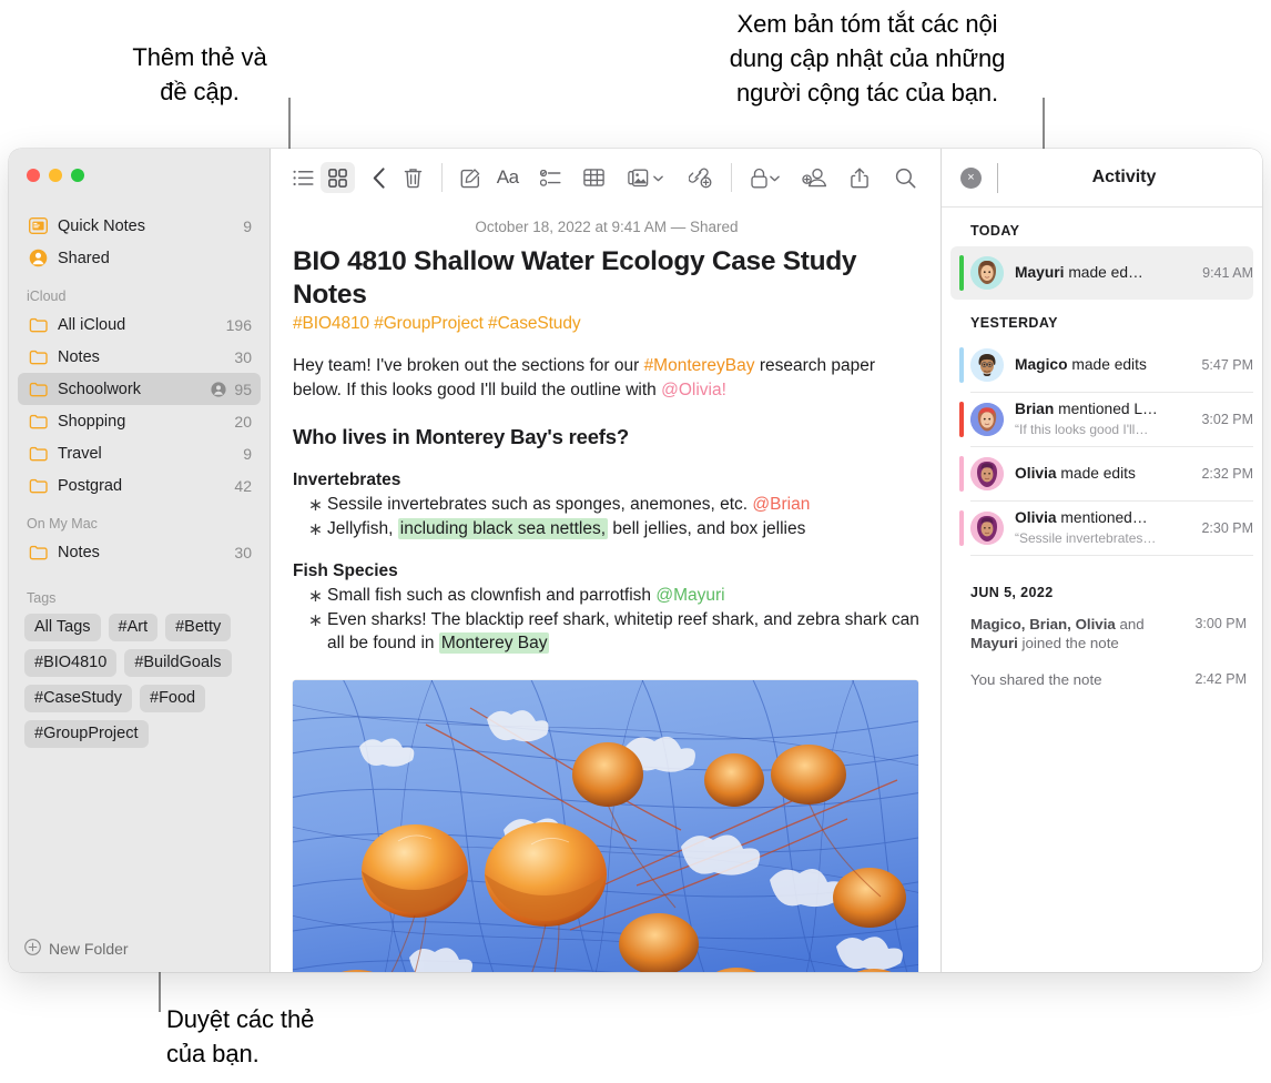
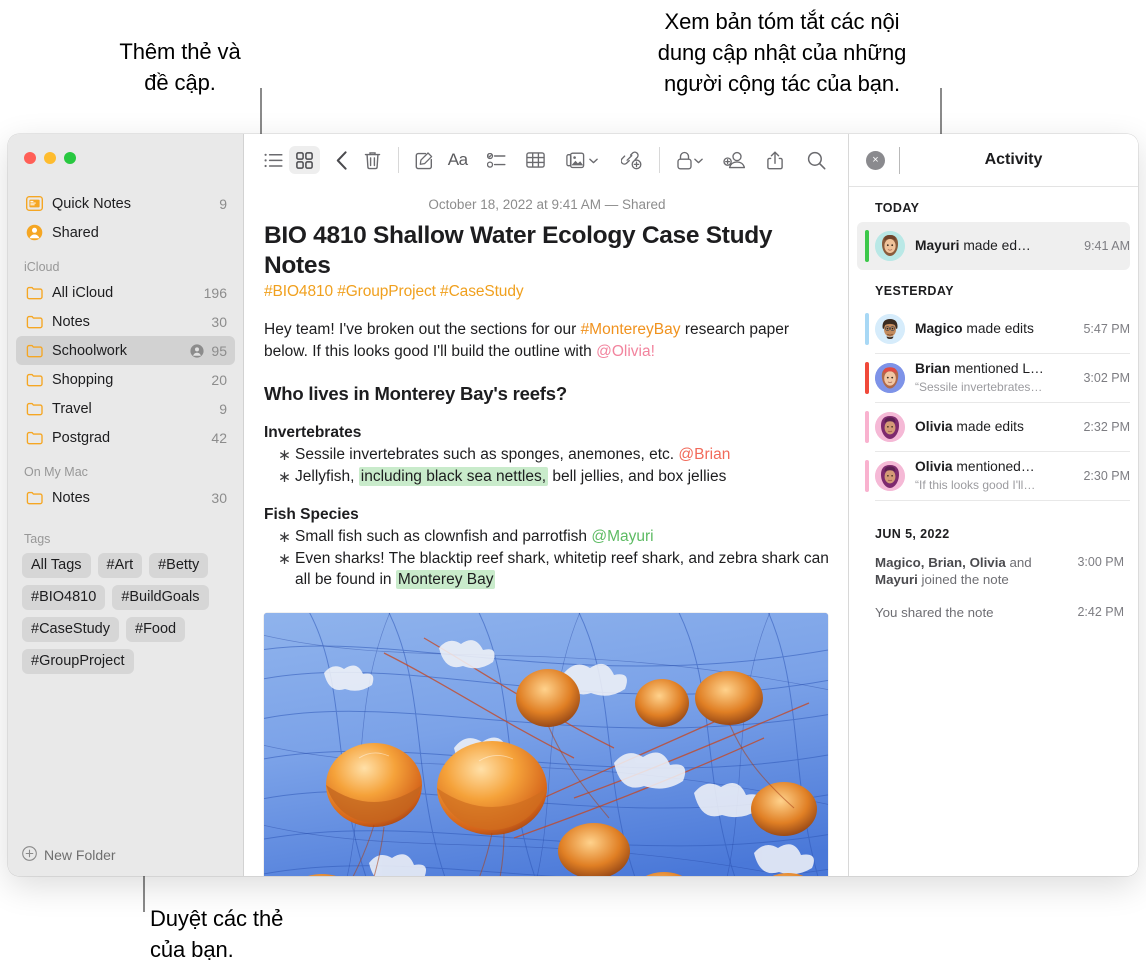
  Thêm thẻ và
  đề cập.
  Xem bản tóm tắt các nội
  dung cập nhật của những
  người cộng tác của bạn.
  Duyệt các thẻ
  của bạn.
  Quick Notes
  9
  Shared
  iCloud
  All iCloud
  196
  Notes
  30
  Schoolwork
  95
  Shopping
  20
  Travel
  9
  Postgrad
  42
  On My Mac
  Notes
  30
  Tags
  All Tags
  #Art
  #Betty
  #BIO4810
  #BuildGoals
  #CaseStudy
  #Food
  #GroupProject
  New Folder
  Aa
  October 18, 2022 at 9:41 AM — Shared
  BIO 4810 Shallow Water Ecology Case Study Notes
  #BIO4810 #GroupProject #CaseStudy
  Hey team! I've broken out the sections for our #MontereyBay research paper below. If this looks good I'll build the outline with @Olivia!
  Who lives in Monterey Bay's reefs?
  Invertebrates
  ∗
  Sessile invertebrates such as sponges, anemones, etc. @Brian
  ∗
  Jellyfish, including black sea nettles, bell jellies, and box jellies
  Fish Species
  ∗
  Small fish such as clownfish and parrotfish @Mayuri
  ∗
  Even sharks! The blacktip reef shark, whitetip reef shark, and zebra shark can all be found in Monterey Bay
  ×
  Activity
  TODAY
  Mayuri made ed…
  9:41 AM
  YESTERDAY
  Magico made edits
  5:47 PM
- Brian mentioned L… “If this looks good I'll…
+ Brian mentioned L… “Sessile invertebrates…
  3:02 PM
  Olivia made edits
  2:32 PM
- Olivia mentioned… “Sessile invertebrates…
+ Olivia mentioned… “If this looks good I'll…
  2:30 PM
  JUN 5, 2022
  Magico, Brian, Olivia and Mayuri joined the note
  3:00 PM
  You shared the note
  2:42 PM
